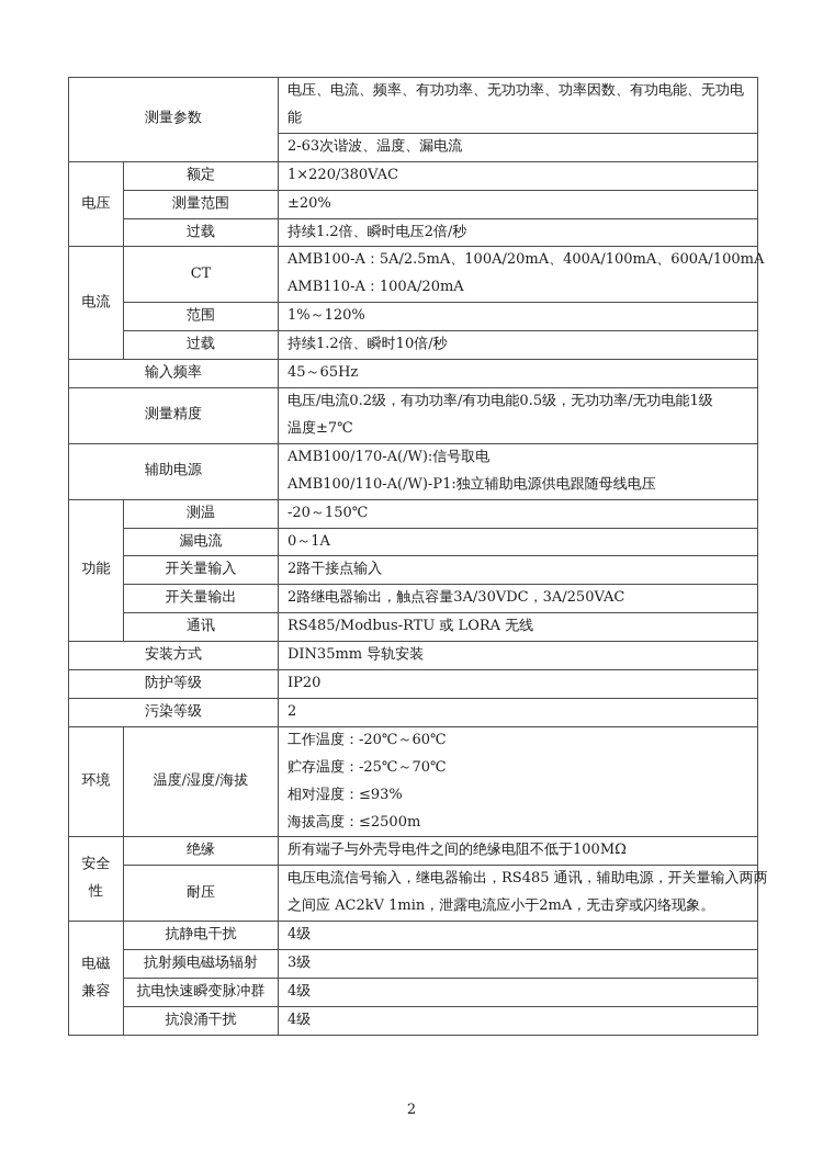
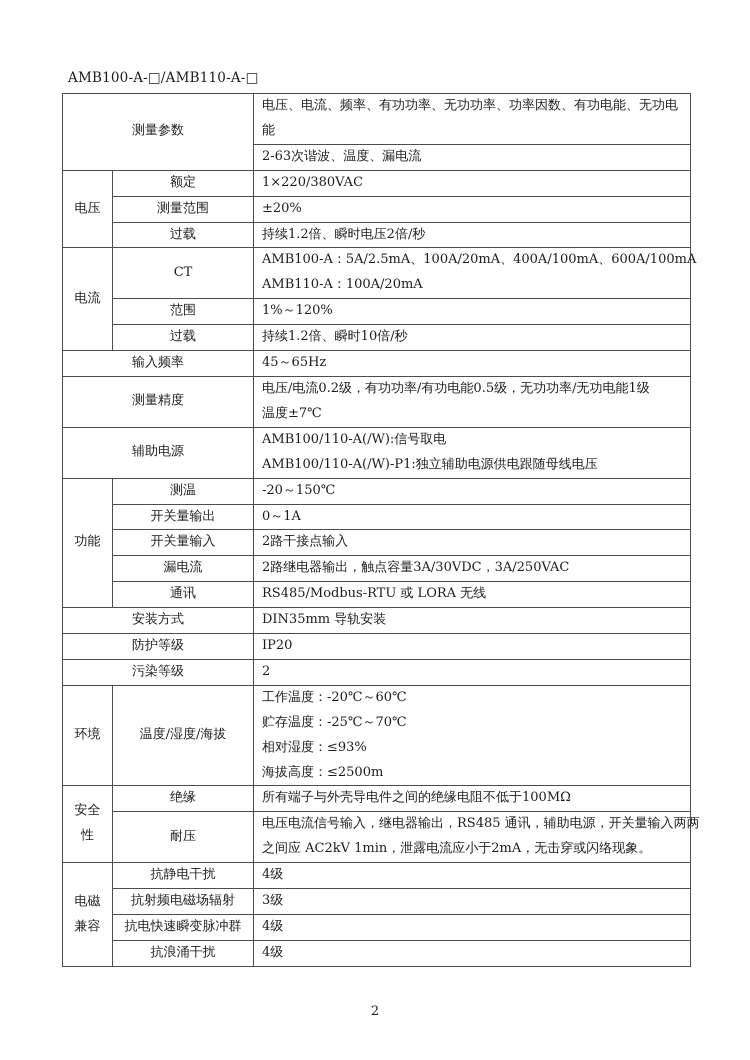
+ AMB100-A-□/AMB110-A-□
  测量参数	电压、电流、频率、有功功率、无功功率、功率因数、有功电能、无功电能
  2-63次谐波、温度、漏电流
  电压	额定	1×220/380VAC
  测量范围	±20%
  过载	持续1.2倍、瞬时电压2倍/秒
  电流	CT	AMB100-A：5A/2.5mA、100A/20mA、400A/100mA、600A/100mA AMB110-A：100A/20mA
  范围	1%～120%
  过载	持续1.2倍、瞬时10倍/秒
  输入频率	45～65Hz
  测量精度	电压/电流0.2级，有功功率/有功电能0.5级，无功功率/无功电能1级 温度±7℃
- 辅助电源	AMB100/170-A(/W):信号取电 AMB100/110-A(/W)-P1:独立辅助电源供电跟随母线电压
+ 辅助电源	AMB100/110-A(/W):信号取电 AMB100/110-A(/W)-P1:独立辅助电源供电跟随母线电压
  功能	测温	-20～150℃
- 漏电流	0～1A
+ 开关量输出	0～1A
  开关量输入	2路干接点输入
- 开关量输出	2路继电器输出，触点容量3A/30VDC，3A/250VAC
+ 漏电流	2路继电器输出，触点容量3A/30VDC，3A/250VAC
  通讯	RS485/Modbus-RTU 或 LORA 无线
  安装方式	DIN35mm 导轨安装
  防护等级	IP20
  污染等级	2
  环境	温度/湿度/海拔	工作温度：-20℃～60℃ 贮存温度：-25℃～70℃ 相对湿度：≤93% 海拔高度：≤2500m
  安全性	绝缘	所有端子与外壳导电件之间的绝缘电阻不低于100MΩ
  耐压	电压电流信号输入，继电器输出，RS485 通讯，辅助电源，开关量输入两两 之间应 AC2kV 1min，泄露电流应小于2mA，无击穿或闪络现象。
  电磁兼容	抗静电干扰	4级
  抗射频电磁场辐射	3级
  抗电快速瞬变脉冲群	4级
  抗浪涌干扰	4级
  2
